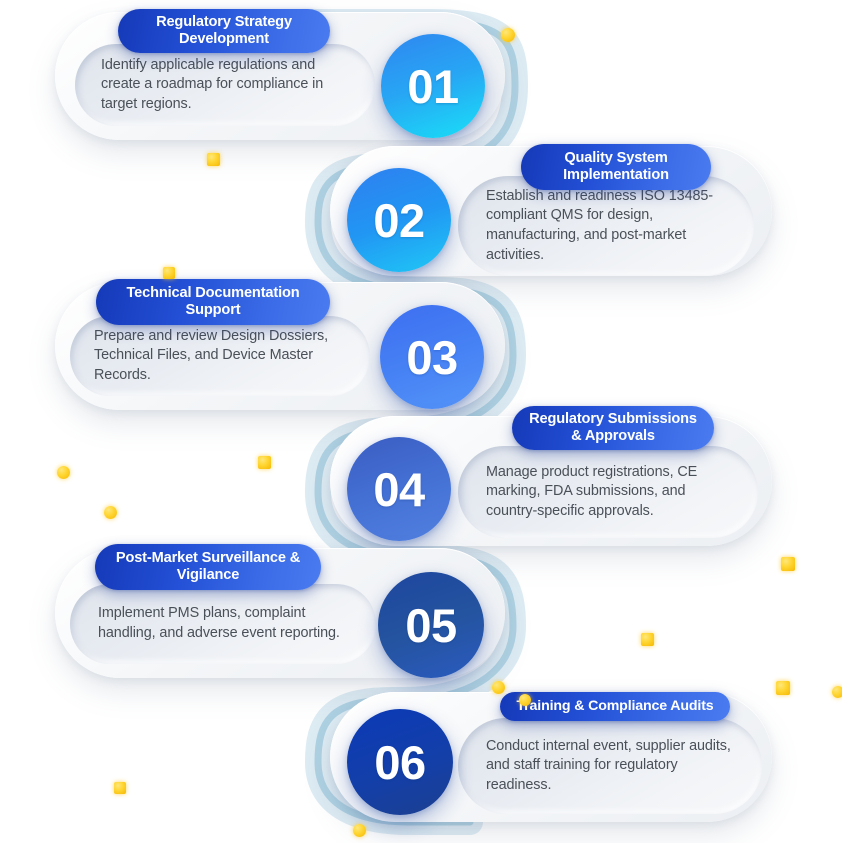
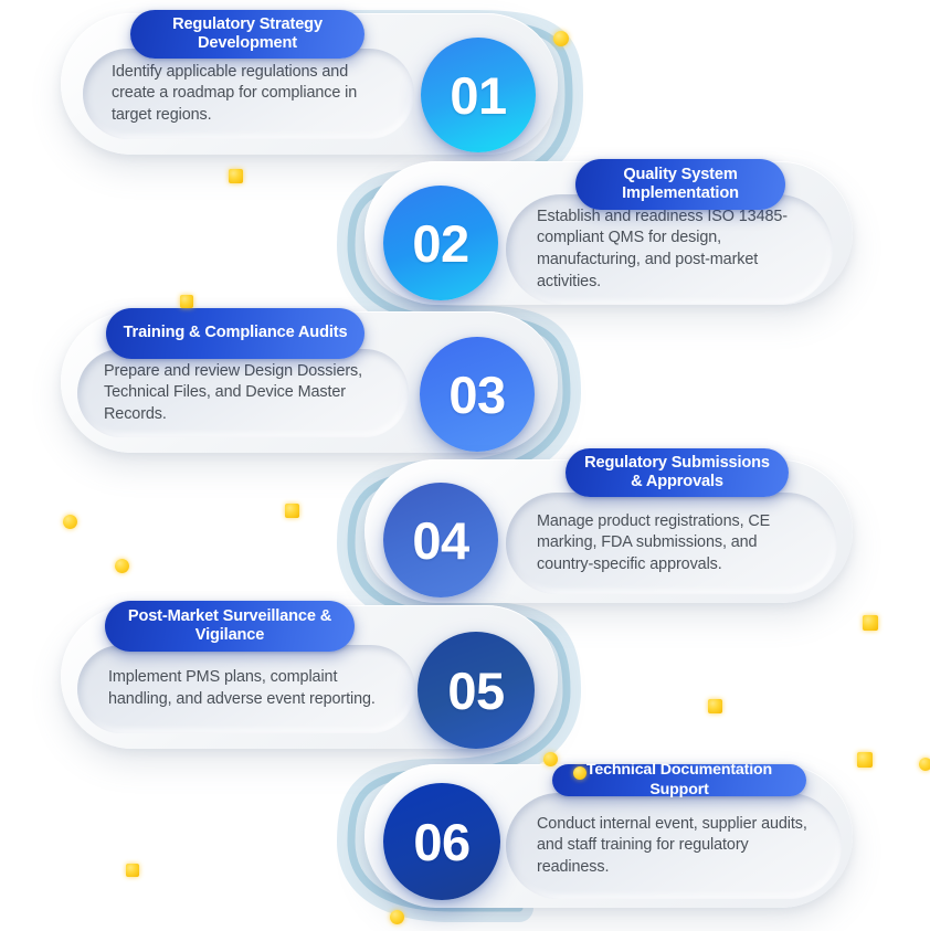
  Identify applicable regulations and create a roadmap for compliance in target regions.
  Regulatory Strategy Development
  01
  Establish and readiness ISO 13485-compliant QMS for design, manufacturing, and post-market activities.
  Quality System Implementation
  02
  Prepare and review Design Dossiers, Technical Files, and Device Master Records.
- Technical Documentation Support
+ Training & Compliance Audits
  03
  Manage product registrations, CE marking, FDA submissions, and country-specific approvals.
  Regulatory Submissions & Approvals
  04
  Implement PMS plans, complaint handling, and adverse event reporting.
  Post-Market Surveillance & Vigilance
  05
  Conduct internal event, supplier audits, and staff training for regulatory readiness.
- Training & Compliance Audits
+ Technical Documentation Support
  06
